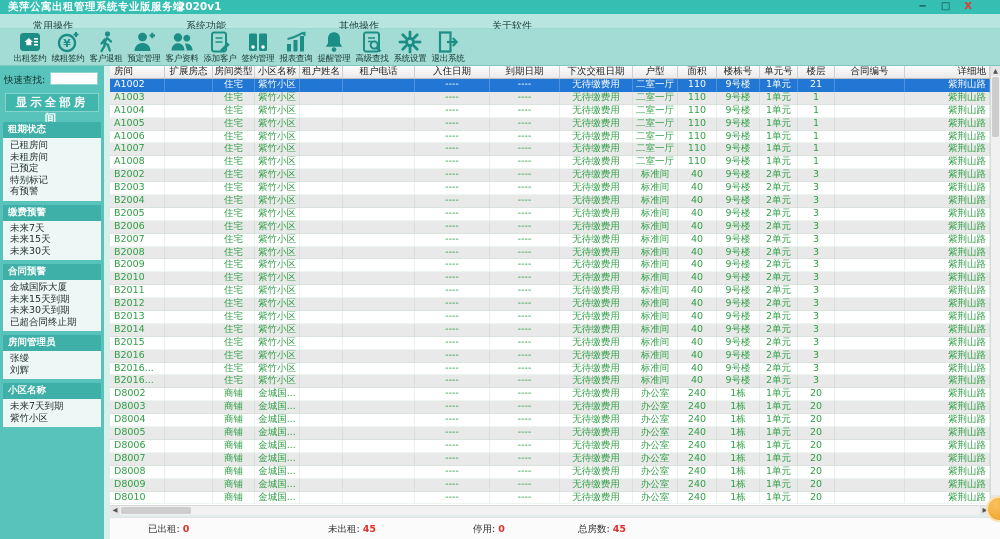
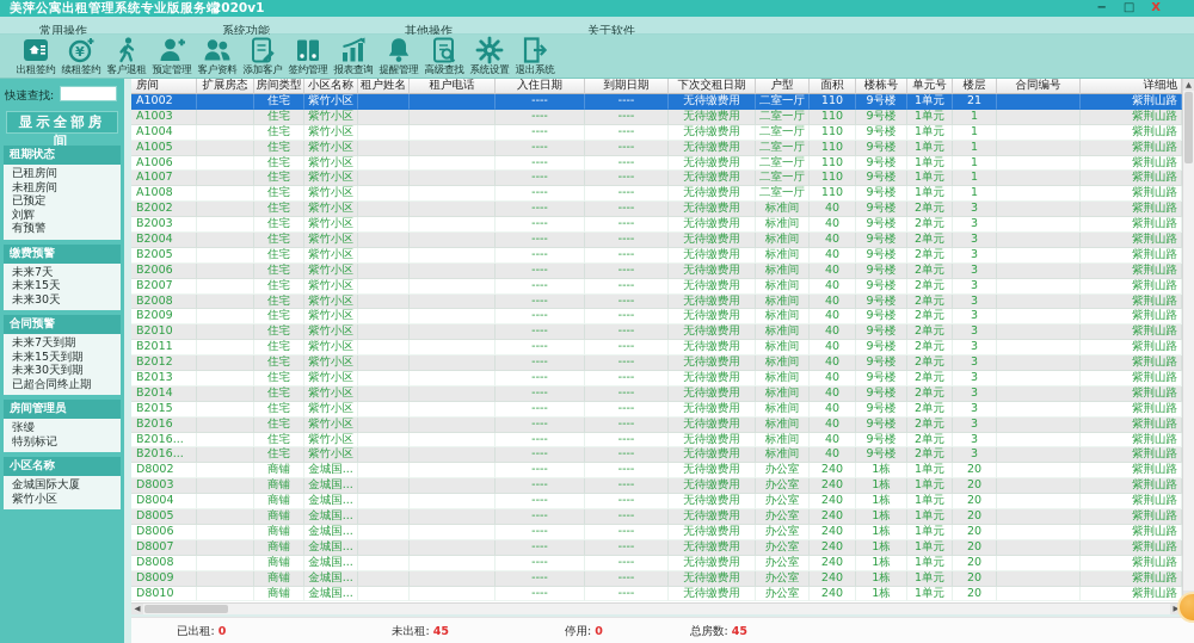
  美萍公寓出租管理系统专业版服务端
  2020v1
  −
  □
  X
  常用操作 系统功能 其他操作 关于软件
  出租签约
  ¥
  续租签约
  客户退租
  预定管理
  客户资料
  添加客户
  签约管理
  报表查询
  提醒管理
  高级查找
  系统设置
  退出系统
  快速查找:
  显示全部房间
  租期状态
  已租房间
  未租房间
  已预定
- 特别标记
+ 刘辉
  有预警
  缴费预警
  未来7天
  未来15天
  未来30天
  合同预警
- 金城国际大厦
+ 未来7天到期
  未来15天到期
  未来30天到期
  已超合同终止期
  房间管理员
  张缦
- 刘辉
+ 特别标记
  小区名称
- 未来7天到期
+ 金城国际大厦
  紫竹小区
  房间
  扩展房态
  房间类型
  小区名称
  租户姓名
  租户电话
  入住日期
  到期日期
  下次交租日期
  户型
  面积
  楼栋号
  单元号
  楼层
  合同编号
  详细地
  A1002
  住宅
  紫竹小区
  ----
  ----
  无待缴费用
  二室一厅
  110
  9号楼
  1单元
  21
  紫荆山路
  A1003
  住宅
  紫竹小区
  ----
  ----
  无待缴费用
  二室一厅
  110
  9号楼
  1单元
  1
  紫荆山路
  A1004
  住宅
  紫竹小区
  ----
  ----
  无待缴费用
  二室一厅
  110
  9号楼
  1单元
  1
  紫荆山路
  A1005
  住宅
  紫竹小区
  ----
  ----
  无待缴费用
  二室一厅
  110
  9号楼
  1单元
  1
  紫荆山路
  A1006
  住宅
  紫竹小区
  ----
  ----
  无待缴费用
  二室一厅
  110
  9号楼
  1单元
  1
  紫荆山路
  A1007
  住宅
  紫竹小区
  ----
  ----
  无待缴费用
  二室一厅
  110
  9号楼
  1单元
  1
  紫荆山路
  A1008
  住宅
  紫竹小区
  ----
  ----
  无待缴费用
  二室一厅
  110
  9号楼
  1单元
  1
  紫荆山路
  B2002
  住宅
  紫竹小区
  ----
  ----
  无待缴费用
  标准间
  40
  9号楼
  2单元
  3
  紫荆山路
  B2003
  住宅
  紫竹小区
  ----
  ----
  无待缴费用
  标准间
  40
  9号楼
  2单元
  3
  紫荆山路
  B2004
  住宅
  紫竹小区
  ----
  ----
  无待缴费用
  标准间
  40
  9号楼
  2单元
  3
  紫荆山路
  B2005
  住宅
  紫竹小区
  ----
  ----
  无待缴费用
  标准间
  40
  9号楼
  2单元
  3
  紫荆山路
  B2006
  住宅
  紫竹小区
  ----
  ----
  无待缴费用
  标准间
  40
  9号楼
  2单元
  3
  紫荆山路
  B2007
  住宅
  紫竹小区
  ----
  ----
  无待缴费用
  标准间
  40
  9号楼
  2单元
  3
  紫荆山路
  B2008
  住宅
  紫竹小区
  ----
  ----
  无待缴费用
  标准间
  40
  9号楼
  2单元
  3
  紫荆山路
  B2009
  住宅
  紫竹小区
  ----
  ----
  无待缴费用
  标准间
  40
  9号楼
  2单元
  3
  紫荆山路
  B2010
  住宅
  紫竹小区
  ----
  ----
  无待缴费用
  标准间
  40
  9号楼
  2单元
  3
  紫荆山路
  B2011
  住宅
  紫竹小区
  ----
  ----
  无待缴费用
  标准间
  40
  9号楼
  2单元
  3
  紫荆山路
  B2012
  住宅
  紫竹小区
  ----
  ----
  无待缴费用
  标准间
  40
  9号楼
  2单元
  3
  紫荆山路
  B2013
  住宅
  紫竹小区
  ----
  ----
  无待缴费用
  标准间
  40
  9号楼
  2单元
  3
  紫荆山路
  B2014
  住宅
  紫竹小区
  ----
  ----
  无待缴费用
  标准间
  40
  9号楼
  2单元
  3
  紫荆山路
  B2015
  住宅
  紫竹小区
  ----
  ----
  无待缴费用
  标准间
  40
  9号楼
  2单元
  3
  紫荆山路
  B2016
  住宅
  紫竹小区
  ----
  ----
  无待缴费用
  标准间
  40
  9号楼
  2单元
  3
  紫荆山路
  B2016...
  住宅
  紫竹小区
  ----
  ----
  无待缴费用
  标准间
  40
  9号楼
  2单元
  3
  紫荆山路
  B2016...
  住宅
  紫竹小区
  ----
  ----
  无待缴费用
  标准间
  40
  9号楼
  2单元
  3
  紫荆山路
  D8002
  商铺
  金城国...
  ----
  ----
  无待缴费用
  办公室
  240
  1栋
  1单元
  20
  紫荆山路
  D8003
  商铺
  金城国...
  ----
  ----
  无待缴费用
  办公室
  240
  1栋
  1单元
  20
  紫荆山路
  D8004
  商铺
  金城国...
  ----
  ----
  无待缴费用
  办公室
  240
  1栋
  1单元
  20
  紫荆山路
  D8005
  商铺
  金城国...
  ----
  ----
  无待缴费用
  办公室
  240
  1栋
  1单元
  20
  紫荆山路
  D8006
  商铺
  金城国...
  ----
  ----
  无待缴费用
  办公室
  240
  1栋
  1单元
  20
  紫荆山路
  D8007
  商铺
  金城国...
  ----
  ----
  无待缴费用
  办公室
  240
  1栋
  1单元
  20
  紫荆山路
  D8008
  商铺
  金城国...
  ----
  ----
  无待缴费用
  办公室
  240
  1栋
  1单元
  20
  紫荆山路
  D8009
  商铺
  金城国...
  ----
  ----
  无待缴费用
  办公室
  240
  1栋
  1单元
  20
  紫荆山路
  D8010
  商铺
  金城国...
  ----
  ----
  无待缴费用
  办公室
  240
  1栋
  1单元
  20
  紫荆山路
  ▲
  ◀
  ▶
  已出租: 0
  未出租: 45
  停用: 0
  总房数: 45
